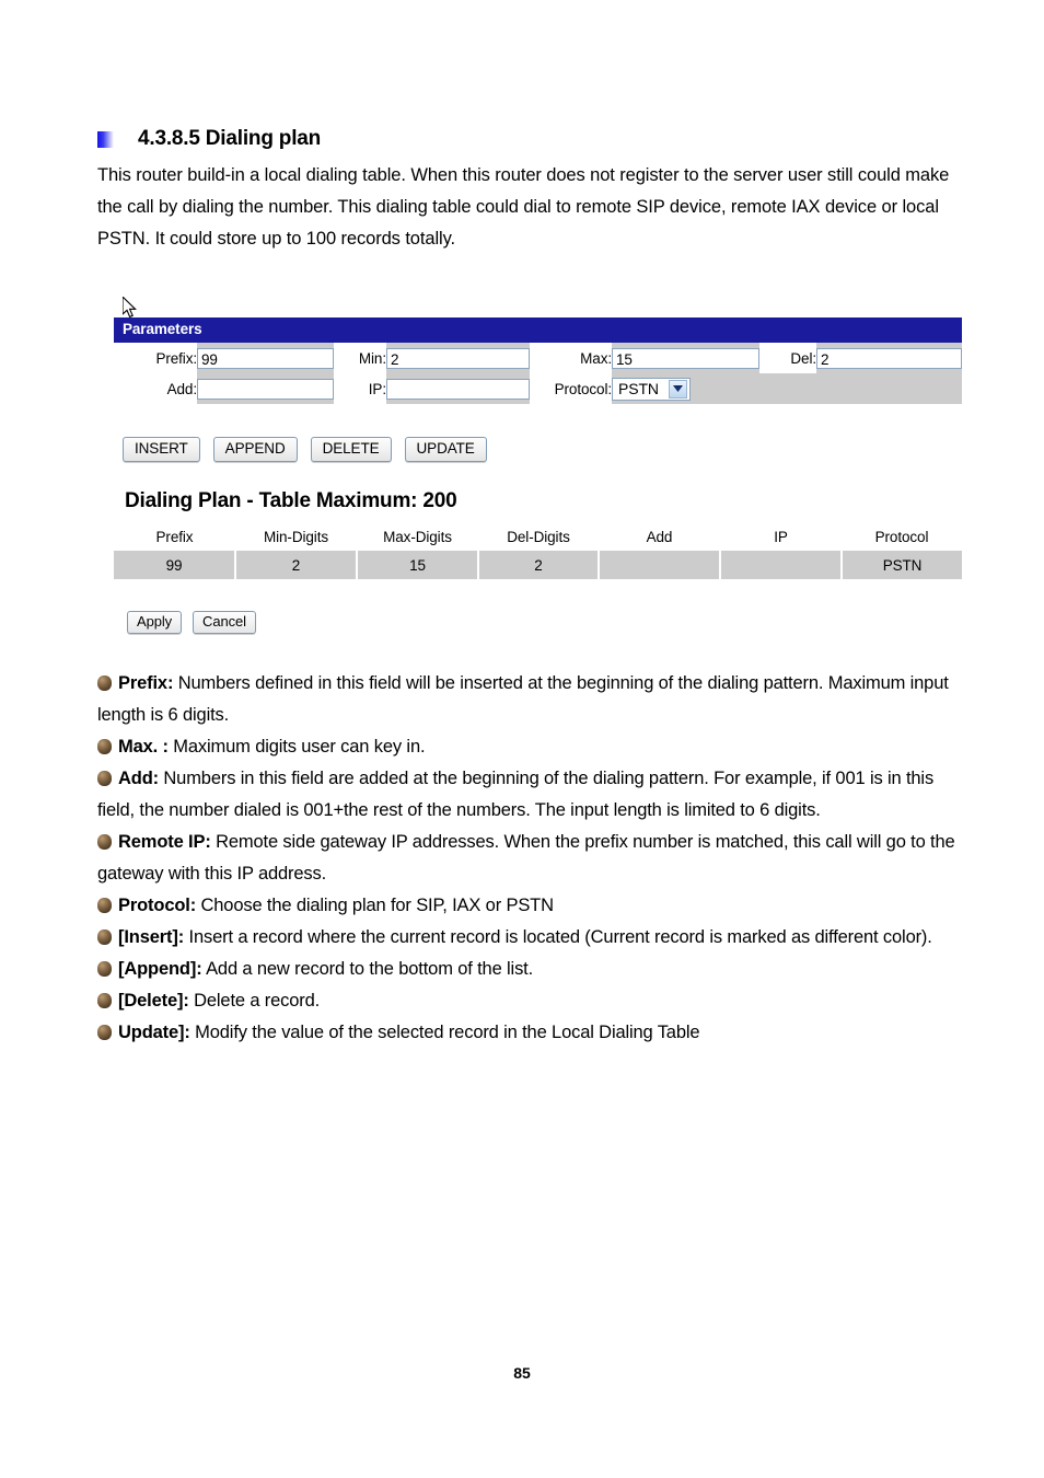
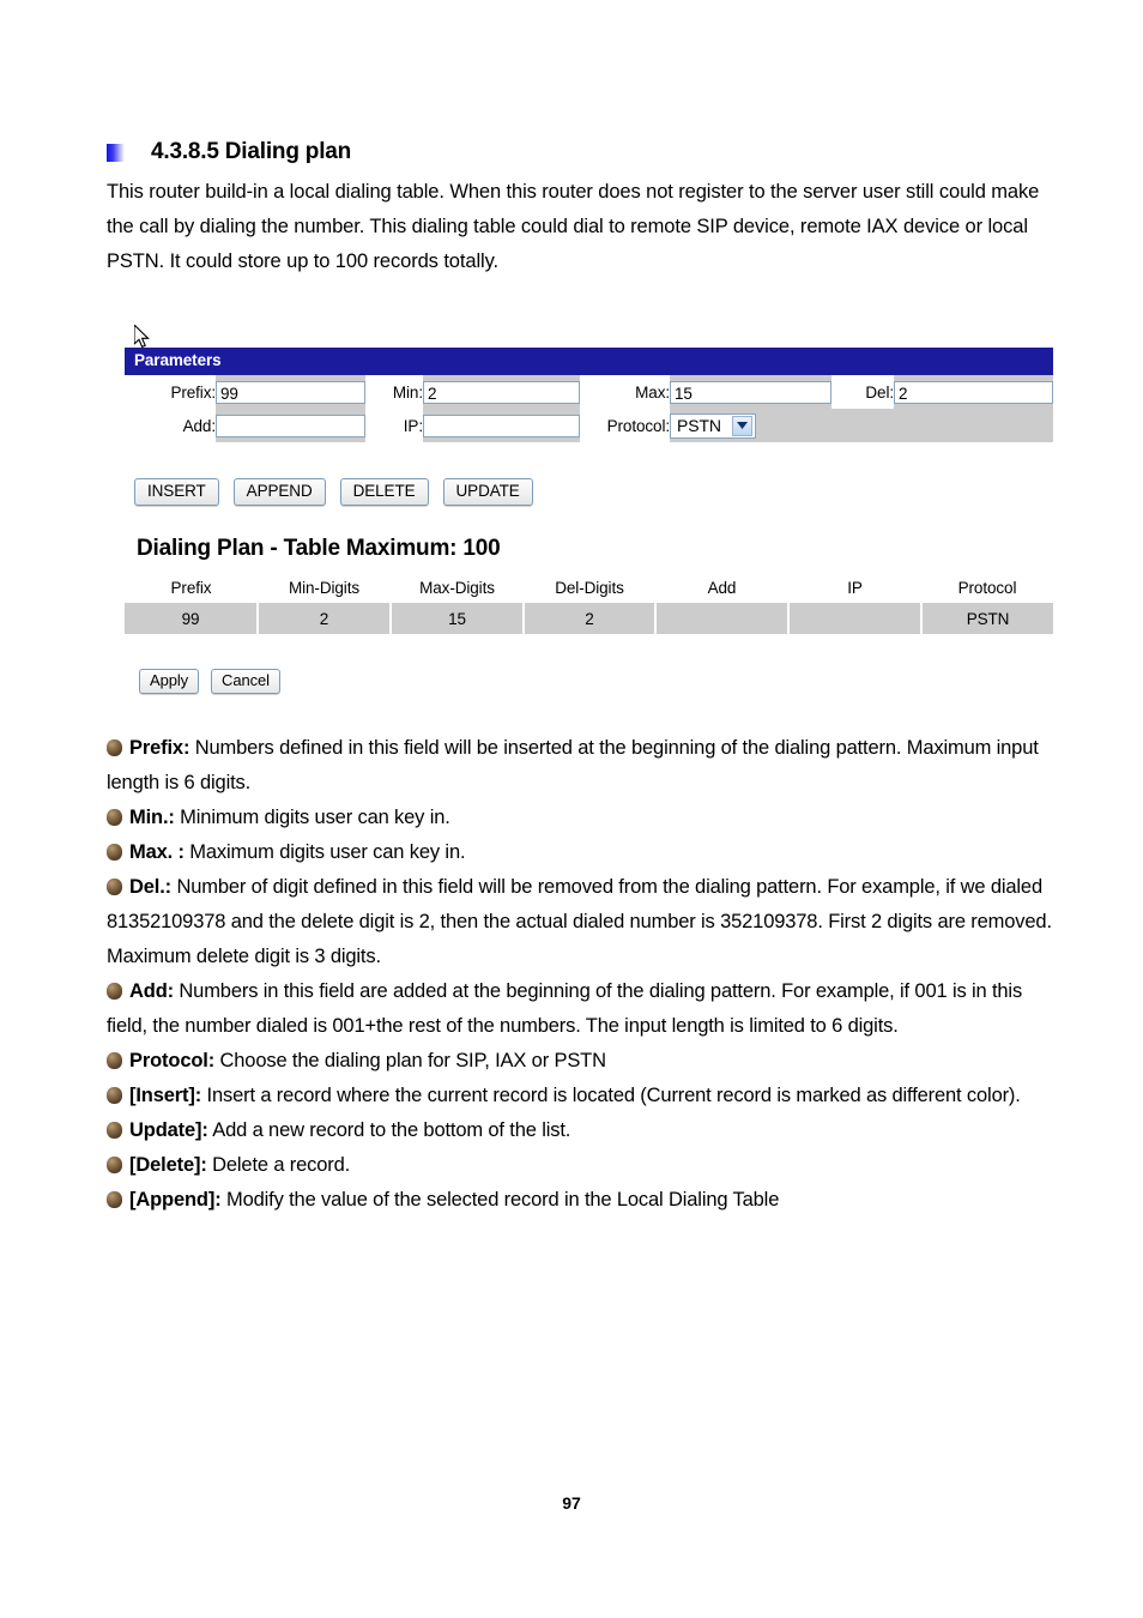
  4.3.8.5 Dialing plan
  This router build-in a local dialing table. When this router does not register to the server user still could make the call by dialing the number. This dialing table could dial to remote SIP device, remote IAX device or local PSTN. It could store up to 100 records totally.
  Parameters
  Prefix:	99	Min:	2	Max:	15	Del:	2
  Add:		IP:		Protocol:	PSTN
  INSERT
  APPEND
  DELETE
  UPDATE
- Dialing Plan - Table Maximum: 200
+ Dialing Plan - Table Maximum: 100
  Prefix	Min-Digits	Max-Digits	Del-Digits	Add	IP	Protocol
  99	2	15	2			PSTN
  Apply
  Cancel
  Prefix: Numbers defined in this field will be inserted at the beginning of the dialing pattern. Maximum input length is 6 digits.
+ Min.: Minimum digits user can key in.
  Max. : Maximum digits user can key in.
+ Del.: Number of digit defined in this field will be removed from the dialing pattern. For example, if we dialed 81352109378 and the delete digit is 2, then the actual dialed number is 352109378. First 2 digits are removed. Maximum delete digit is 3 digits.
  Add: Numbers in this field are added at the beginning of the dialing pattern. For example, if 001 is in this field, the number dialed is 001+the rest of the numbers. The input length is limited to 6 digits.
- Remote IP: Remote side gateway IP addresses. When the prefix number is matched, this call will go to the gateway with this IP address.
  Protocol: Choose the dialing plan for SIP, IAX or PSTN
  [Insert]: Insert a record where the current record is located (Current record is marked as different color).
- [Append]: Add a new record to the bottom of the list.
+ Update]: Add a new record to the bottom of the list.
  [Delete]: Delete a record.
- Update]: Modify the value of the selected record in the Local Dialing Table
+ [Append]: Modify the value of the selected record in the Local Dialing Table
- 85
+ 97
